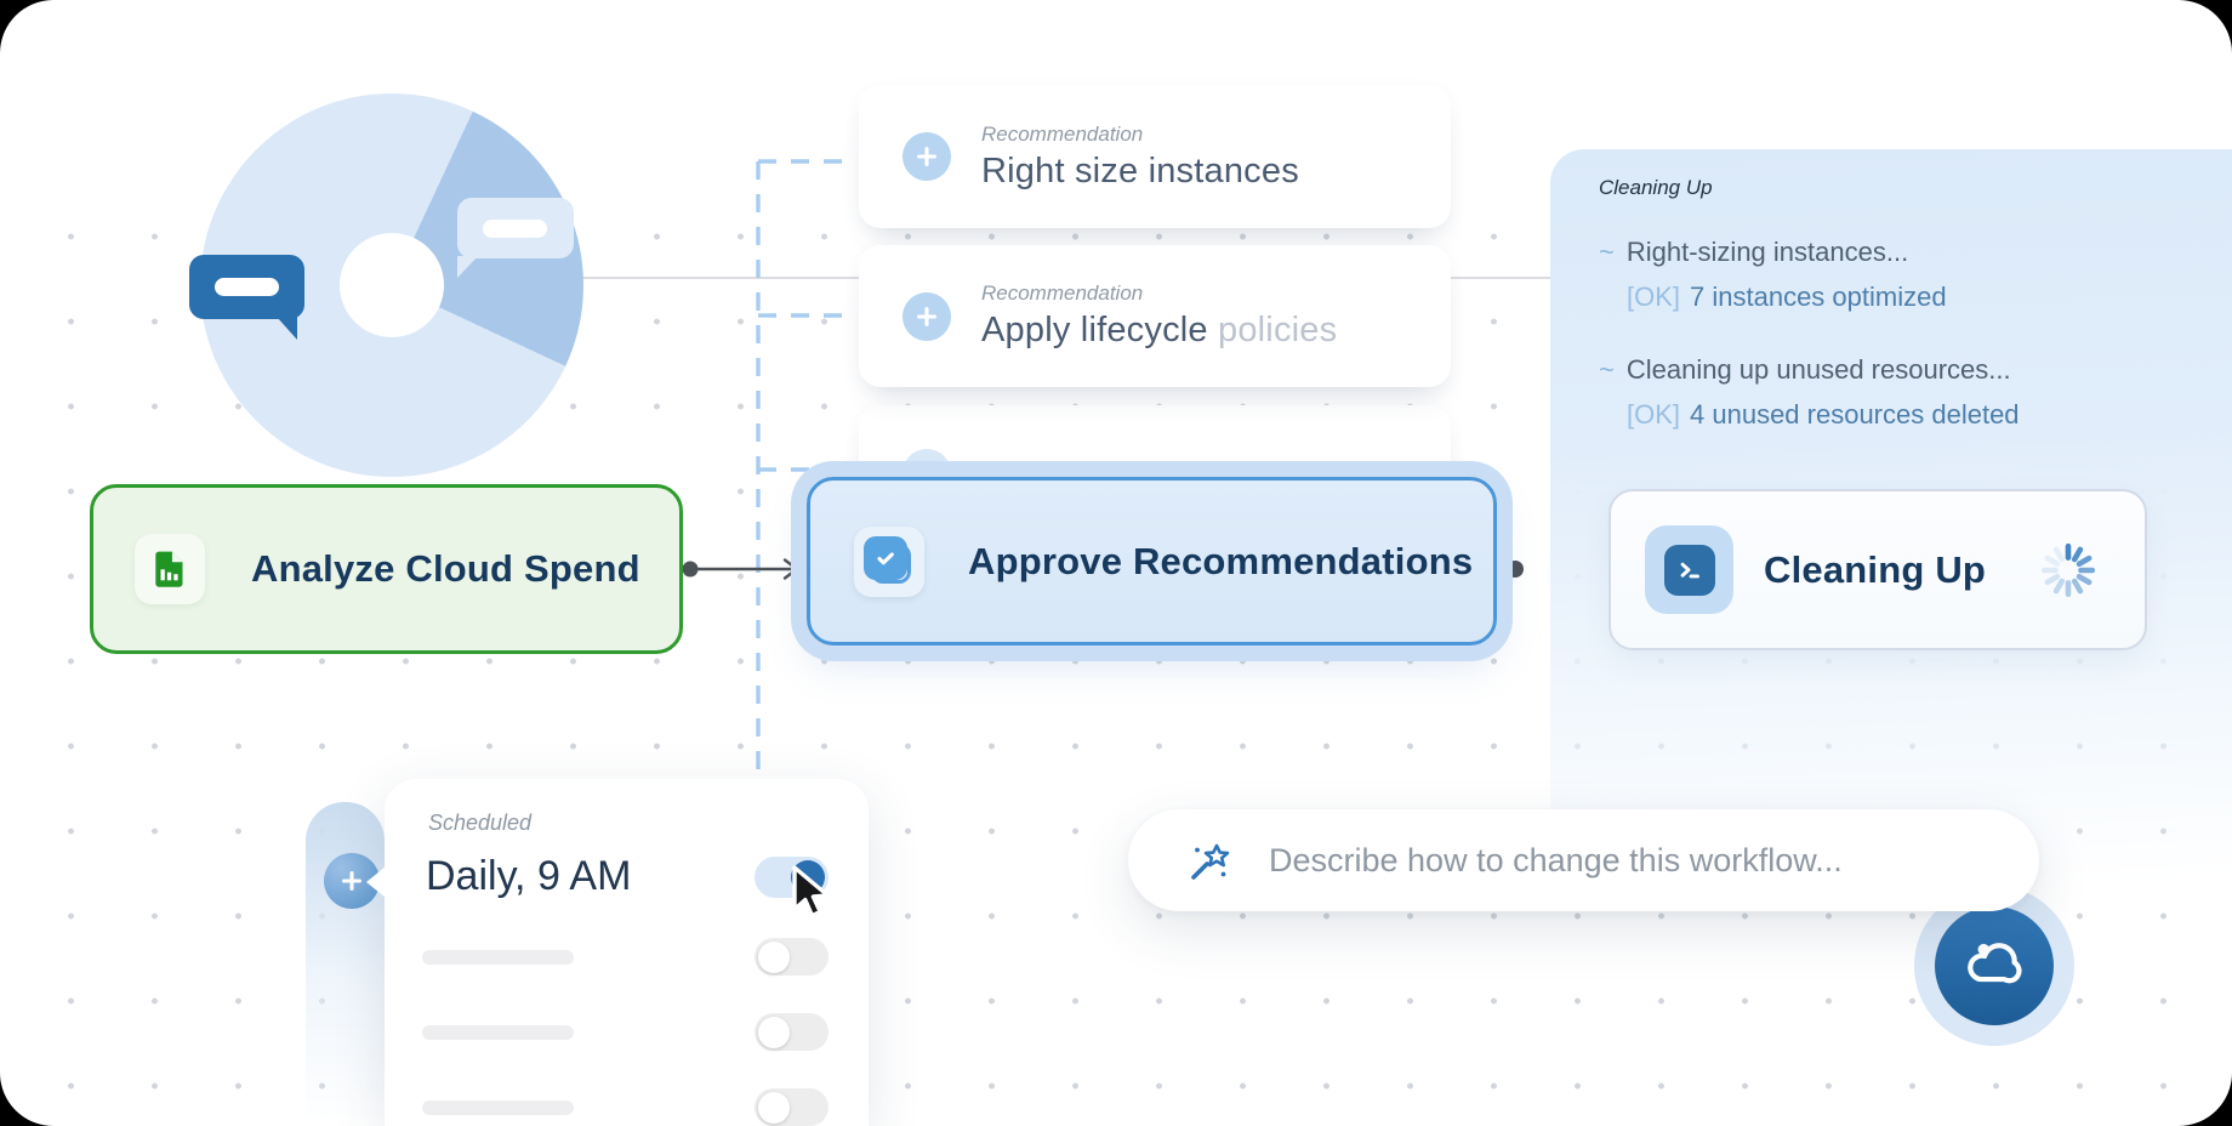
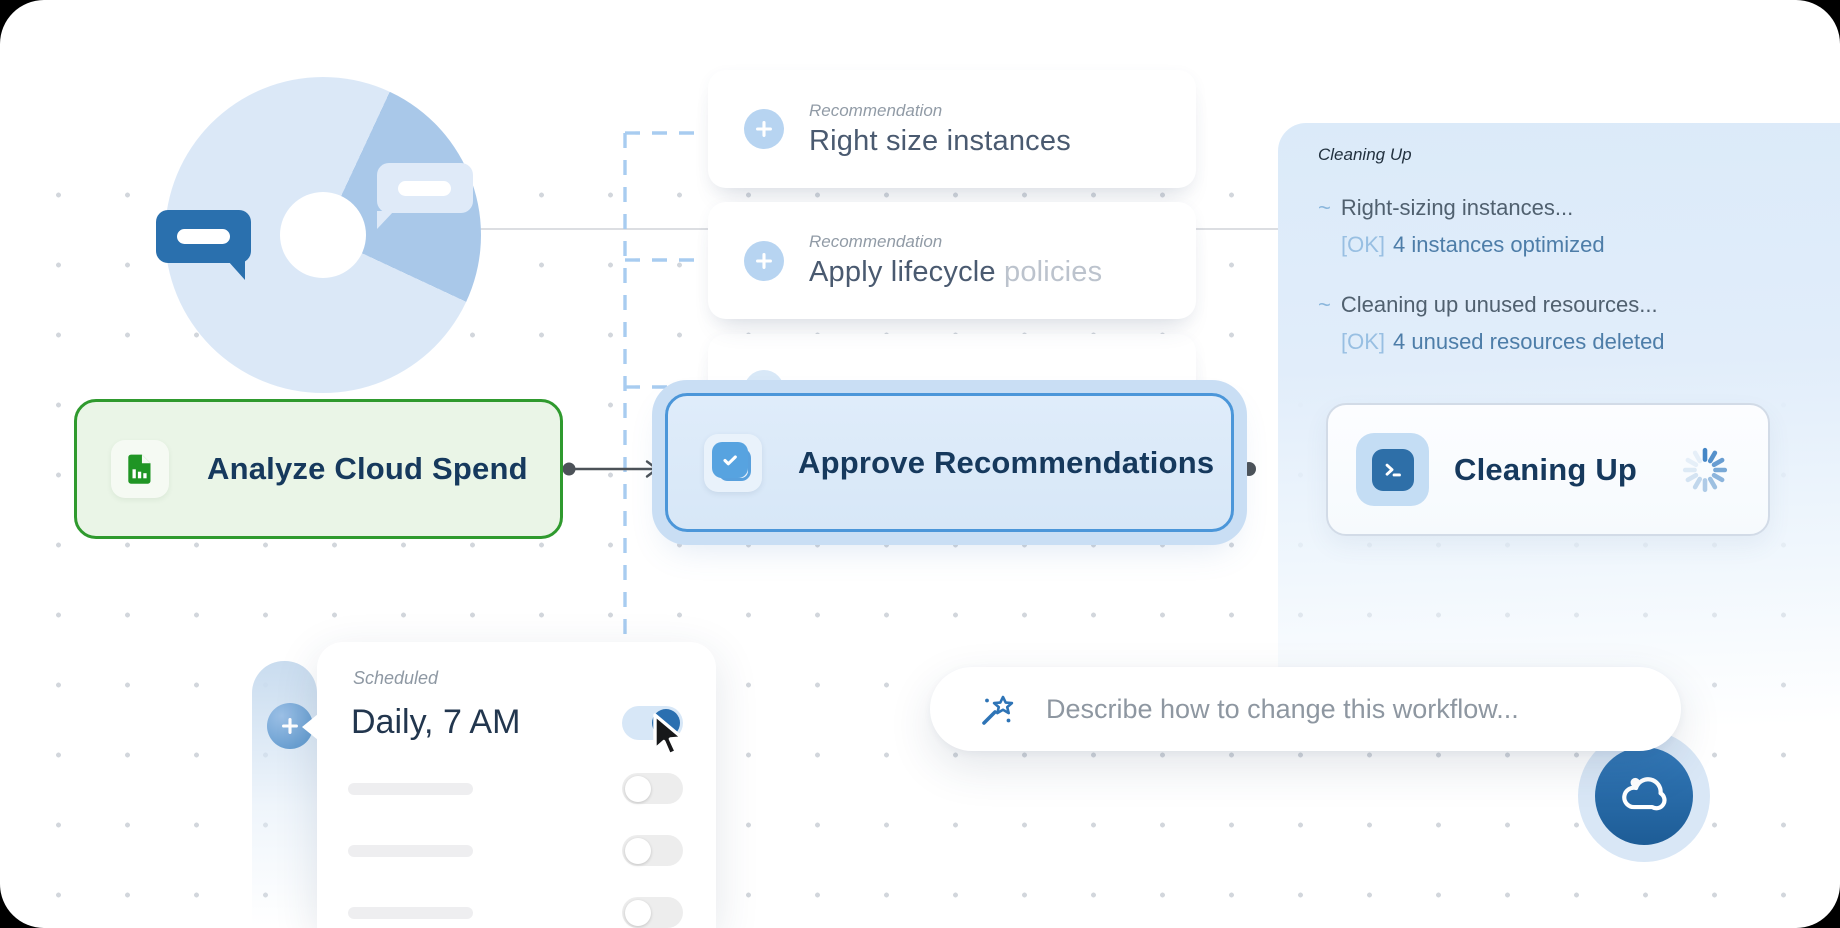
  Cleaning Up
  ~ Right-sizing instances...
- [OK] 7 instances optimized
+ [OK] 4 instances optimized
  ~ Cleaning up unused resources...
  [OK] 4 unused resources deleted
  Recommendation
  Right size instances
  Recommendation
  Apply lifecycle policies
  Recommendation
  Analyze Cloud Spend
  Approve Recommendations
  Cleaning Up
  Scheduled
- Daily, 9 AM
+ Daily, 7 AM
  Describe how to change this workflow...
